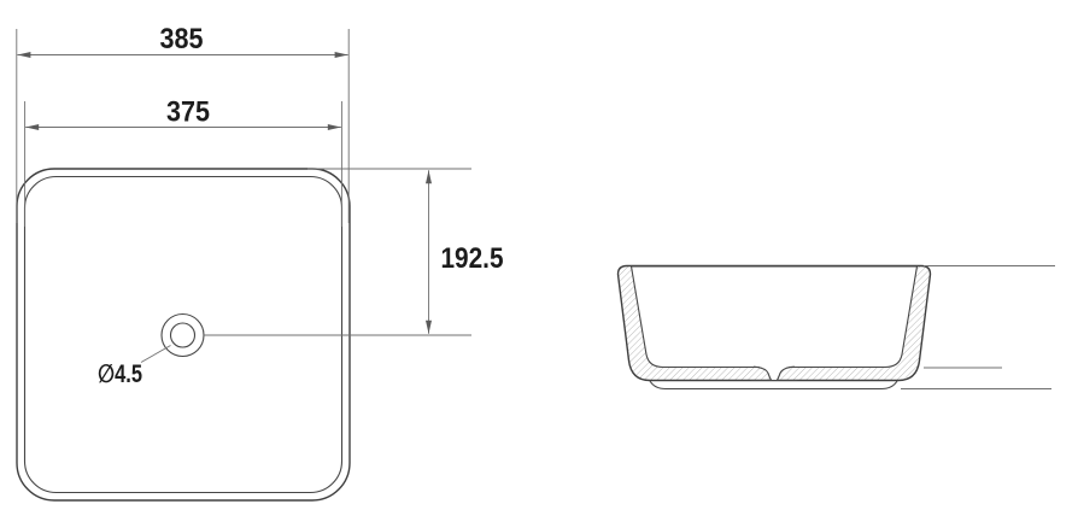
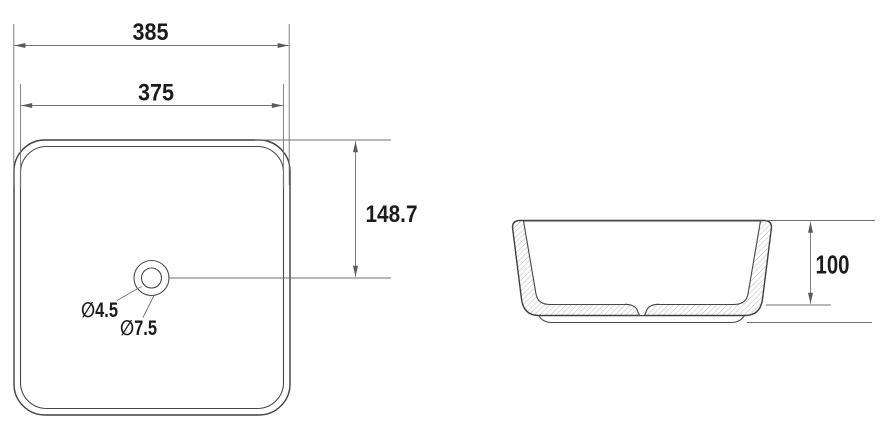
  385
  375
- 192.5
+ 148.7
  ∅4.5
+ ∅7.5
+ 100
